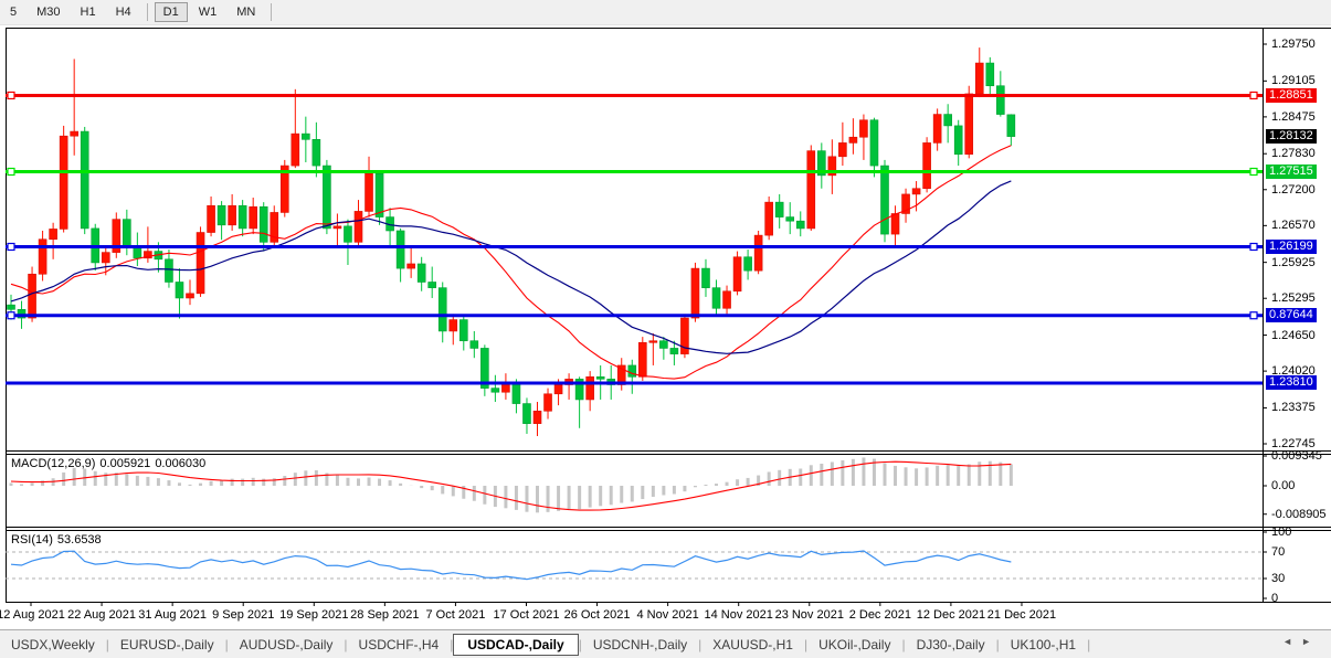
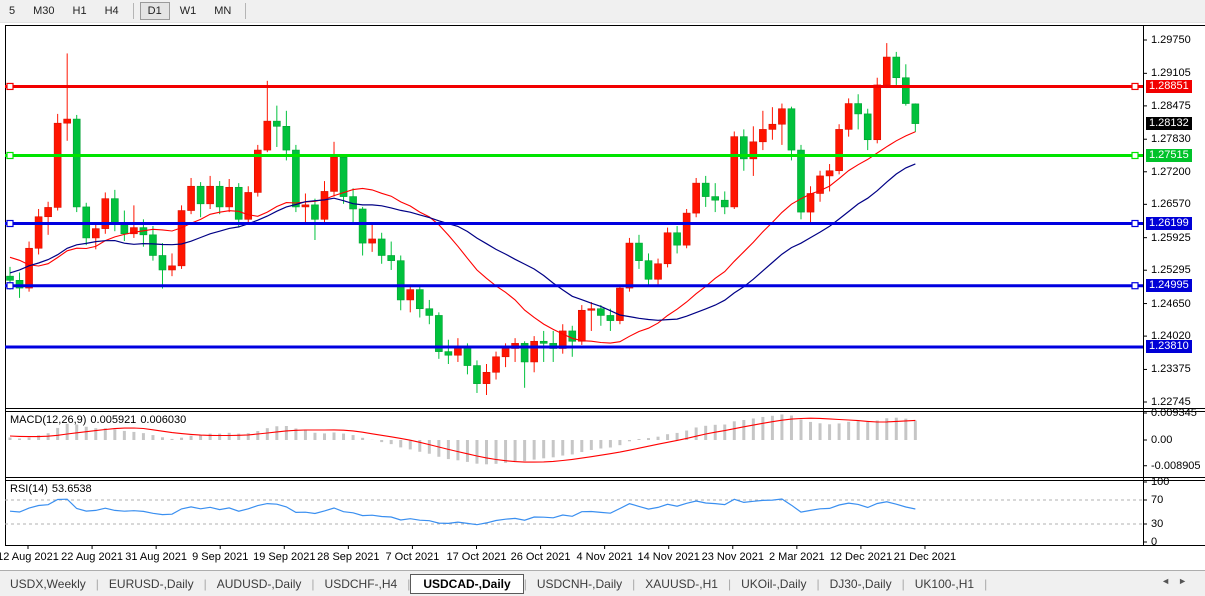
  5
  M30
  H1
  H4
  D1
  W1
  MN
  MACD(12,26,9) 0.005921 0.006030
  RSI(14) 53.6538
  1.29750
  1.29105
  1.28475
  1.27830
  1.27200
  1.26570
  1.25925
  1.25295
  1.24650
  1.24020
  1.23375
  1.22745
  0.009345
  0.00
  -0.008905
  100
  70
  30
  0
  12 Aug 2021
  22 Aug 2021
  31 Aug 2021
  9 Sep 2021
  19 Sep 2021
  28 Sep 2021
  7 Oct 2021
  17 Oct 2021
  26 Oct 2021
  4 Nov 2021
  14 Nov 2021
  23 Nov 2021
- 2 Dec 2021
+ 2 Mar 2021
  12 Dec 2021
  21 Dec 2021
  1.28851
  1.28132
  1.27515
  1.26199
- 0.87644
+ 1.24995
  1.23810
  USDX,Weekly
  |
  EURUSD-,Daily
  |
  AUDUSD-,Daily
  |
  USDCHF-,H4
  |
  USDCAD-,Daily
  |
  USDCNH-,Daily
  |
  XAUUSD-,H1
  |
  UKOil-,Daily
  |
  DJ30-,Daily
  |
  UK100-,H1
  |
  ◄►
